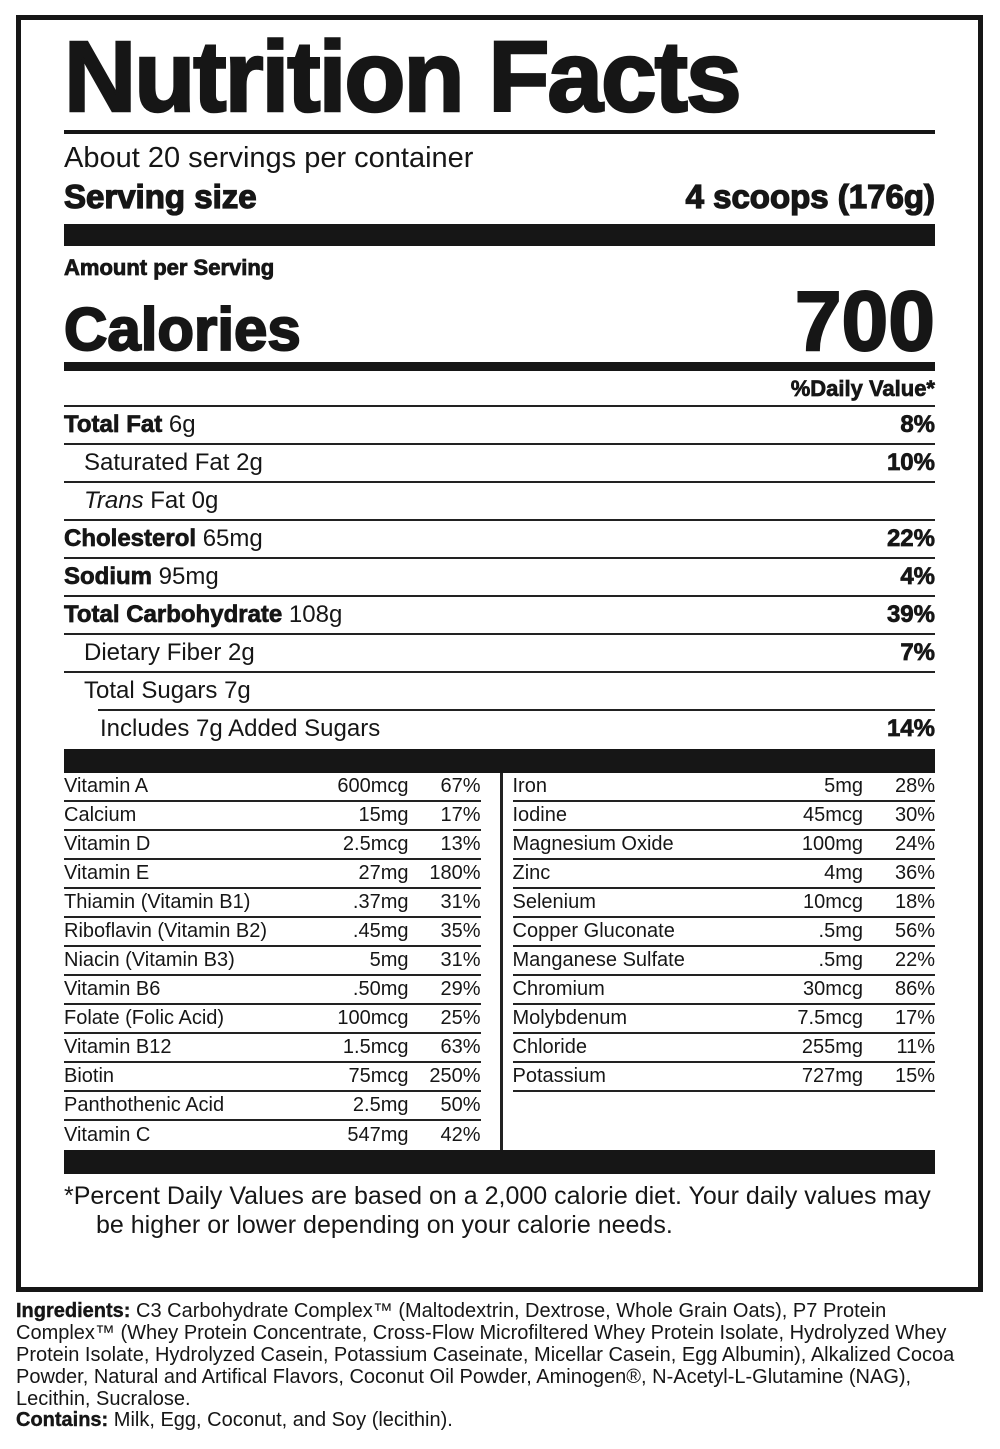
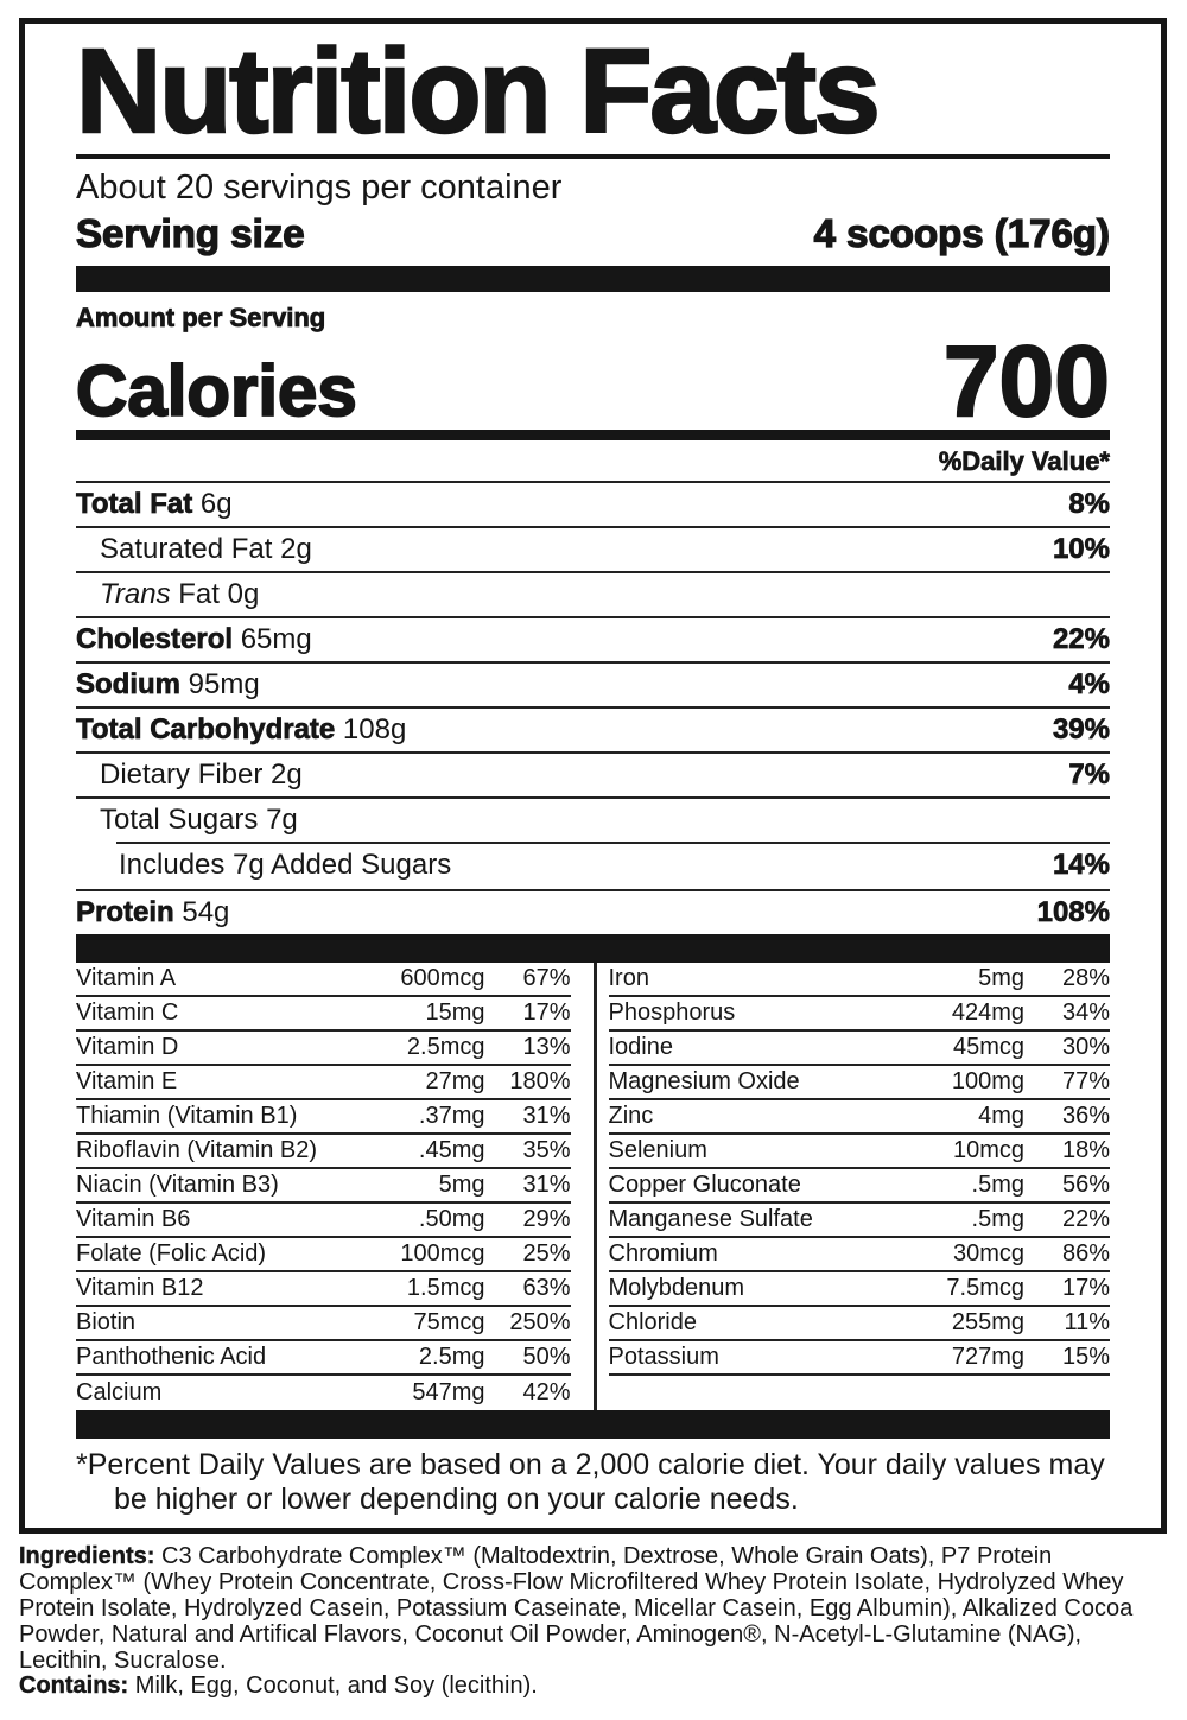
  Nutrition Facts
  About 20 servings per container
  Serving size
  4 scoops (176g)
  Amount per Serving
  Calories
  700
  %Daily Value*
  Total Fat 6g
  8%
  Saturated Fat 2g
  10%
  Trans Fat 0g
  Cholesterol 65mg
  22%
  Sodium 95mg
  4%
  Total Carbohydrate 108g
  39%
  Dietary Fiber 2g
  7%
  Total Sugars 7g
  Includes 7g Added Sugars
  14%
+ Protein 54g
+ 108%
  Vitamin A
  600mcg
  67%
- Calcium
+ Vitamin C
  15mg
  17%
  Vitamin D
  2.5mcg
  13%
  Vitamin E
  27mg
  180%
  Thiamin (Vitamin B1)
  .37mg
  31%
  Riboflavin (Vitamin B2)
  .45mg
  35%
  Niacin (Vitamin B3)
  5mg
  31%
  Vitamin B6
  .50mg
  29%
  Folate (Folic Acid)
  100mcg
  25%
  Vitamin B12
  1.5mcg
  63%
  Biotin
  75mcg
  250%
  Panthothenic Acid
  2.5mg
  50%
- Vitamin C
+ Calcium
  547mg
  42%
  Iron
  5mg
  28%
+ Phosphorus
+ 424mg
+ 34%
  Iodine
  45mcg
  30%
  Magnesium Oxide
  100mg
- 24%
+ 77%
  Zinc
  4mg
  36%
  Selenium
  10mcg
  18%
  Copper Gluconate
  .5mg
  56%
  Manganese Sulfate
  .5mg
  22%
  Chromium
  30mcg
  86%
  Molybdenum
  7.5mcg
  17%
  Chloride
  255mg
  11%
  Potassium
  727mg
  15%
  *Percent Daily Values are based on a 2,000 calorie diet. Your daily values may be higher or lower depending on your calorie needs.
  Ingredients: C3 Carbohydrate Complex™ (Maltodextrin, Dextrose, Whole Grain Oats), P7 Protein Complex™ (Whey Protein Concentrate, Cross-Flow Microfiltered Whey Protein Isolate, Hydrolyzed Whey Protein Isolate, Hydrolyzed Casein, Potassium Caseinate, Micellar Casein, Egg Albumin), Alkalized Cocoa Powder, Natural and Artifical Flavors, Coconut Oil Powder, Aminogen®, N-Acetyl-L-Glutamine (NAG), Lecithin, Sucralose.
  Contains: Milk, Egg, Coconut, and Soy (lecithin).
